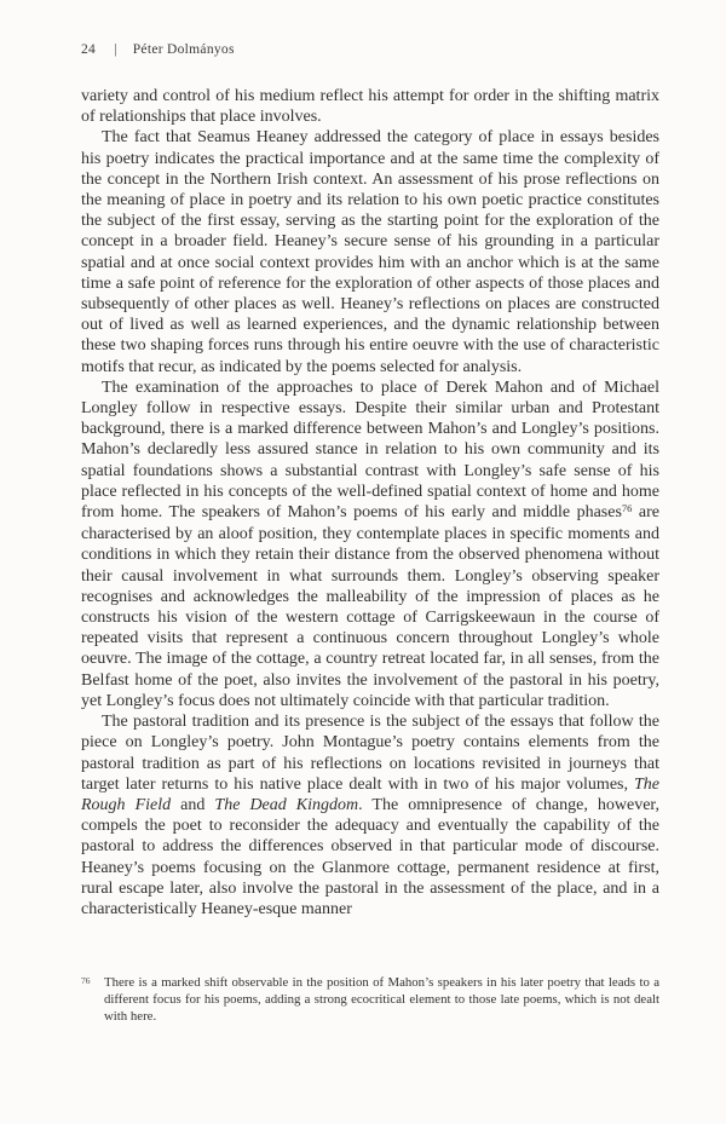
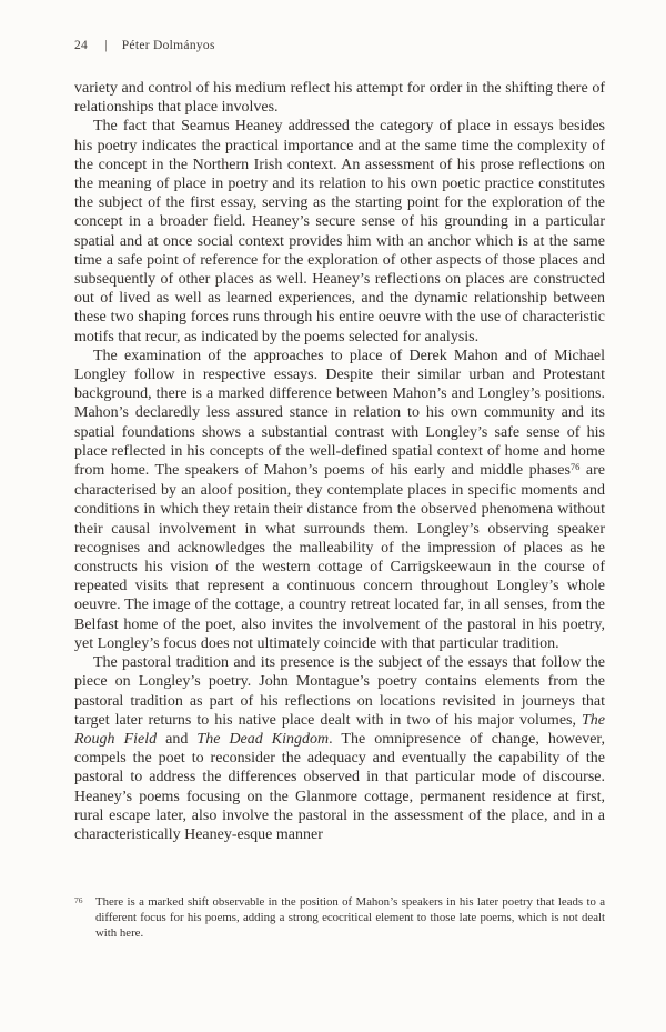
  24
  |
  Péter Dolmányos
- variety and control of his medium reflect his attempt for order in the shifting matrix of relationships that place involves.
+ variety and control of his medium reflect his attempt for order in the shifting there of relationships that place involves.
  The fact that Seamus Heaney addressed the category of place in essays besides his poetry indicates the practical importance and at the same time the complexity of the concept in the Northern Irish context. An assessment of his prose reflections on the meaning of place in poetry and its relation to his own poetic practice constitutes the subject of the first essay, serving as the starting point for the exploration of the concept in a broader field. Heaney’s secure sense of his grounding in a particular spatial and at once social context provides him with an anchor which is at the same time a safe point of reference for the exploration of other aspects of those places and subsequently of other places as well. Heaney’s reflections on places are constructed out of lived as well as learned experiences, and the dynamic relationship between these two shaping forces runs through his entire oeuvre with the use of characteristic motifs that recur, as indicated by the poems selected for analysis.
  The examination of the approaches to place of Derek Mahon and of Michael Longley follow in respective essays. Despite their similar urban and Protestant background, there is a marked difference between Mahon’s and Longley’s positions. Mahon’s declaredly less assured stance in relation to his own community and its spatial foundations shows a substantial contrast with Longley’s safe sense of his place reflected in his concepts of the well-defined spatial context of home and home from home. The speakers of Mahon’s poems of his early and middle phases76 are characterised by an aloof position, they contemplate places in specific moments and conditions in which they retain their distance from the observed phenomena without their causal involvement in what surrounds them. Longley’s observing speaker recognises and acknowledges the malleability of the impression of places as he constructs his vision of the western cottage of Carrigskeewaun in the course of repeated visits that represent a continuous concern throughout Longley’s whole oeuvre. The image of the cottage, a country retreat located far, in all senses, from the Belfast home of the poet, also invites the involvement of the pastoral in his poetry, yet Longley’s focus does not ultimately coincide with that particular tradition.
  The pastoral tradition and its presence is the subject of the essays that follow the piece on Longley’s poetry. John Montague’s poetry contains elements from the pastoral tradition as part of his reflections on locations revisited in journeys that target later returns to his native place dealt with in two of his major volumes, The Rough Field and The Dead Kingdom. The omnipresence of change, however, compels the poet to reconsider the adequacy and eventually the capability of the pastoral to address the differences observed in that particular mode of discourse. Heaney’s poems focusing on the Glanmore cottage, permanent residence at first, rural escape later, also involve the pastoral in the assessment of the place, and in a characteristically Heaney-esque manner
  76
  There is a marked shift observable in the position of Mahon’s speakers in his later poetry that leads to a different focus for his poems, adding a strong ecocritical element to those late poems, which is not dealt with here.
